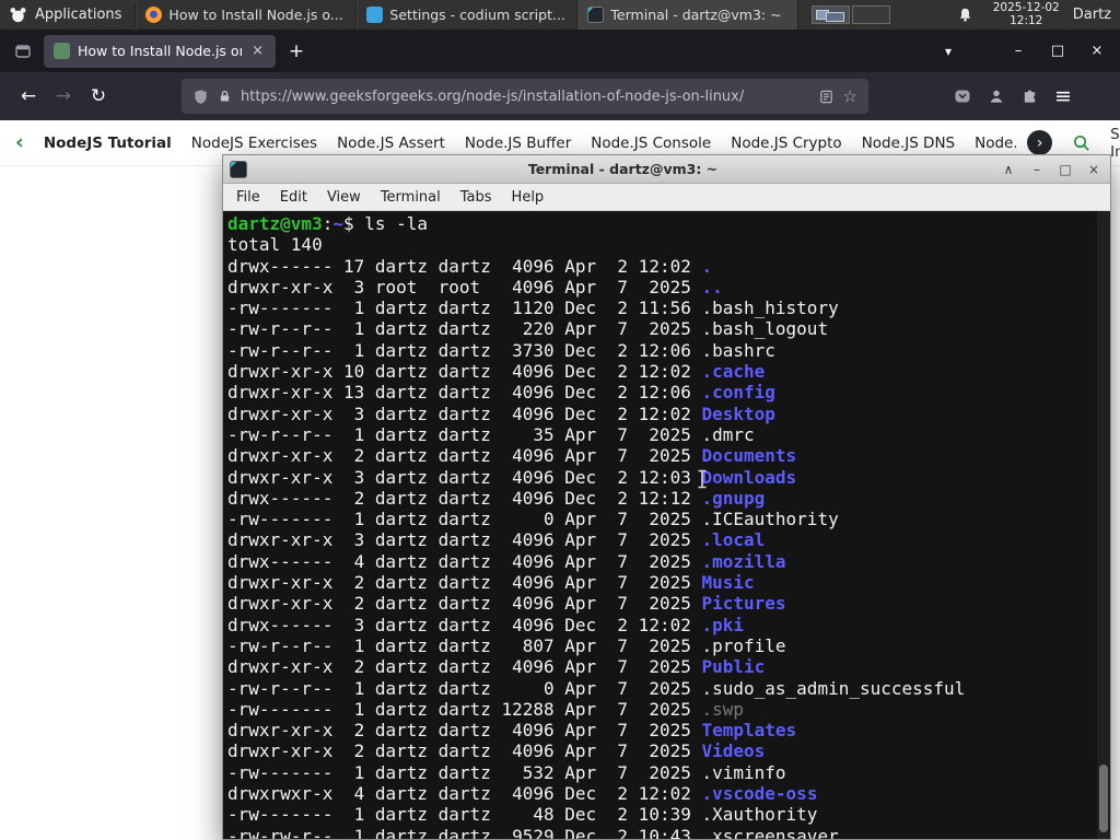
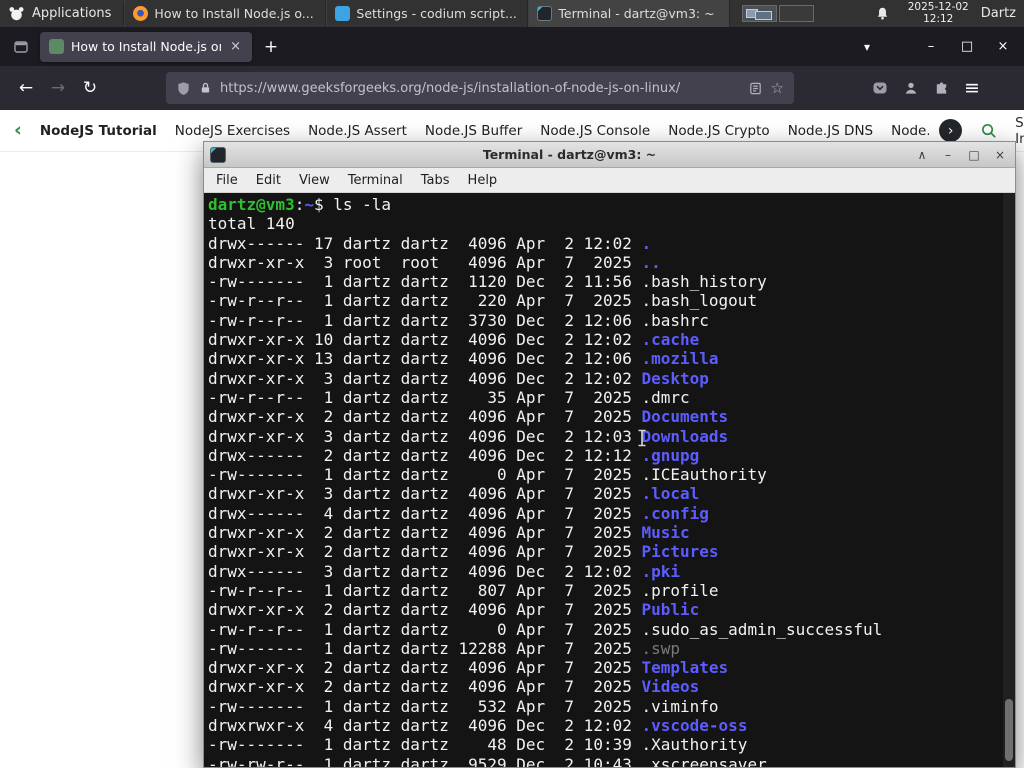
  Applications
  How to Install Node.js o...
  Settings - codium script...
  Terminal - dartz@vm3: ~
  2025-12-02
  12:12
  Dartz
  How to Install Node.js o
  ×
  +
  ▾
  –
  □
  ×
  ←
  →
  ↻
  https://www.geeksforgeeks.org/node-js/installation-of-node-js-on-linux/
  ☆
  ≡
  ‹
  NodeJS Tutorial
  NodeJS Exercises
  Node.JS Assert
  Node.JS Buffer
  Node.JS Console
  Node.JS Crypto
  Node.JS DNS
  Node.
  ›
  Terminal - dartz@vm3: ~
  ∧
  –
  □
  ×
  File
  Edit
  View
  Terminal
  Tabs
  Help
  dartz@vm3:~$ ls -la
  total 140
  drwx------ 17 dartz dartz 4096 Apr 2 12:02 .
  drwxr-xr-x 3 root root 4096 Apr 7 2025 ..
  -rw------- 1 dartz dartz 1120 Dec 2 11:56 .bash_history
  -rw-r--r-- 1 dartz dartz 220 Apr 7 2025 .bash_logout
  -rw-r--r-- 1 dartz dartz 3730 Dec 2 12:06 .bashrc
  drwxr-xr-x 10 dartz dartz 4096 Dec 2 12:02 .cache
- drwxr-xr-x 13 dartz dartz 4096 Dec 2 12:06 .config
+ drwxr-xr-x 13 dartz dartz 4096 Dec 2 12:06 .mozilla
  drwxr-xr-x 3 dartz dartz 4096 Dec 2 12:02 Desktop
  -rw-r--r-- 1 dartz dartz 35 Apr 7 2025 .dmrc
  drwxr-xr-x 2 dartz dartz 4096 Apr 7 2025 Documents
  drwxr-xr-x 3 dartz dartz 4096 Dec 2 12:03 Downloads
  drwx------ 2 dartz dartz 4096 Dec 2 12:12 .gnupg
  -rw------- 1 dartz dartz 0 Apr 7 2025 .ICEauthority
  drwxr-xr-x 3 dartz dartz 4096 Apr 7 2025 .local
- drwx------ 4 dartz dartz 4096 Apr 7 2025 .mozilla
+ drwx------ 4 dartz dartz 4096 Apr 7 2025 .config
  drwxr-xr-x 2 dartz dartz 4096 Apr 7 2025 Music
  drwxr-xr-x 2 dartz dartz 4096 Apr 7 2025 Pictures
  drwx------ 3 dartz dartz 4096 Dec 2 12:02 .pki
  -rw-r--r-- 1 dartz dartz 807 Apr 7 2025 .profile
  drwxr-xr-x 2 dartz dartz 4096 Apr 7 2025 Public
  -rw-r--r-- 1 dartz dartz 0 Apr 7 2025 .sudo_as_admin_successful
  -rw------- 1 dartz dartz 12288 Apr 7 2025 .swp
  drwxr-xr-x 2 dartz dartz 4096 Apr 7 2025 Templates
  drwxr-xr-x 2 dartz dartz 4096 Apr 7 2025 Videos
  -rw------- 1 dartz dartz 532 Apr 7 2025 .viminfo
  drwxrwxr-x 4 dartz dartz 4096 Dec 2 12:02 .vscode-oss
  -rw------- 1 dartz dartz 48 Dec 2 10:39 .Xauthority
  -rw-rw-r-- 1 dartz dartz 9529 Dec 2 10:43 .xscreensaver
